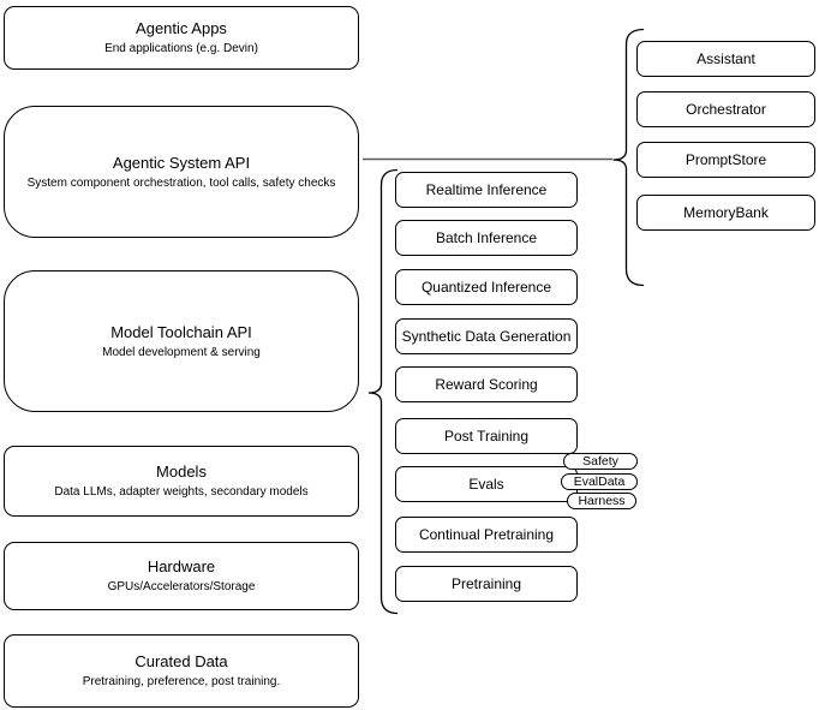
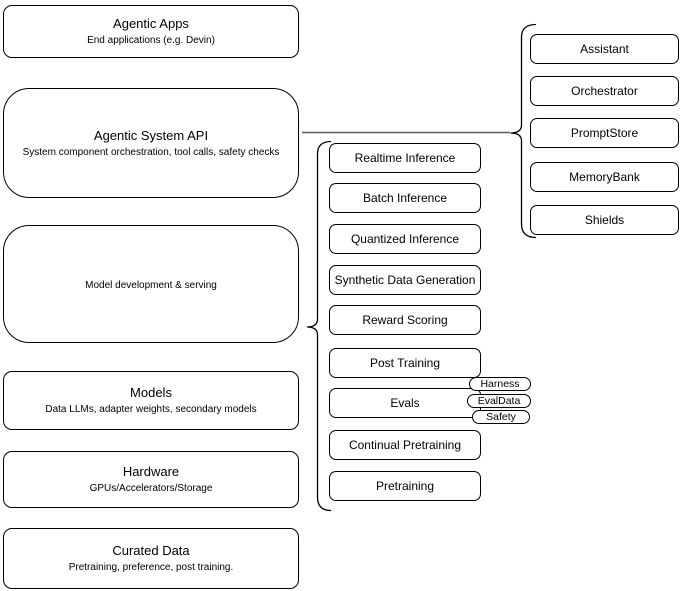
  Agentic Apps
  End applications (e.g. Devin)
  Agentic System API
  System component orchestration, tool calls, safety checks
- Model Toolchain API
  Model development & serving
  Models
  Data LLMs, adapter weights, secondary models
  Hardware
  GPUs/Accelerators/Storage
  Curated Data
  Pretraining, preference, post training.
  Realtime Inference
  Batch Inference
  Quantized Inference
  Synthetic Data Generation
  Reward Scoring
  Post Training
  Evals
  Continual Pretraining
  Pretraining
- Safety
+ Harness
  EvalData
- Harness
+ Safety
  Assistant
  Orchestrator
  PromptStore
  MemoryBank
+ Shields
